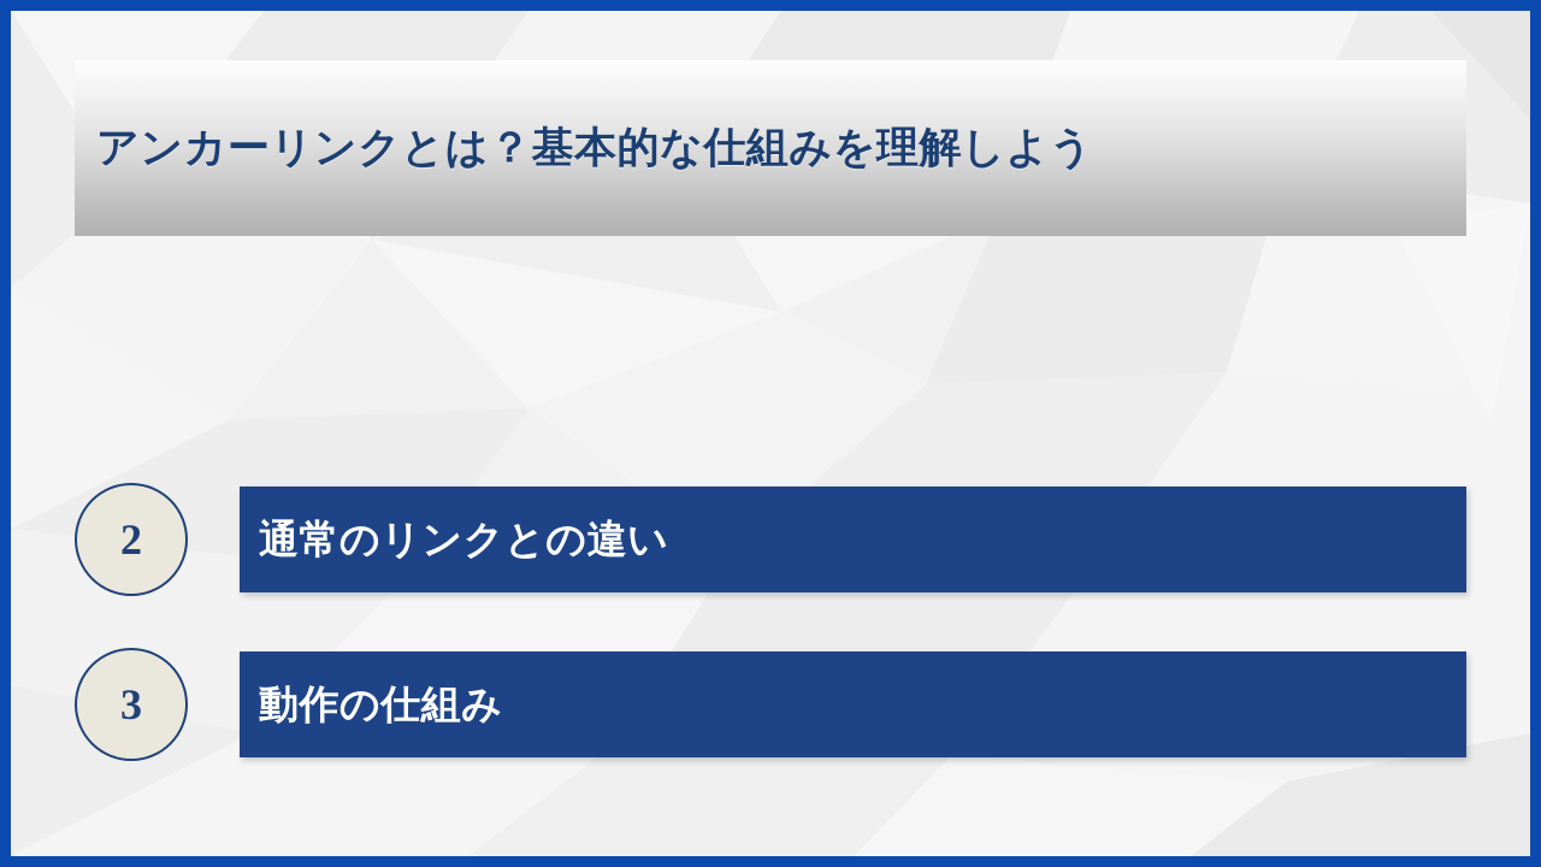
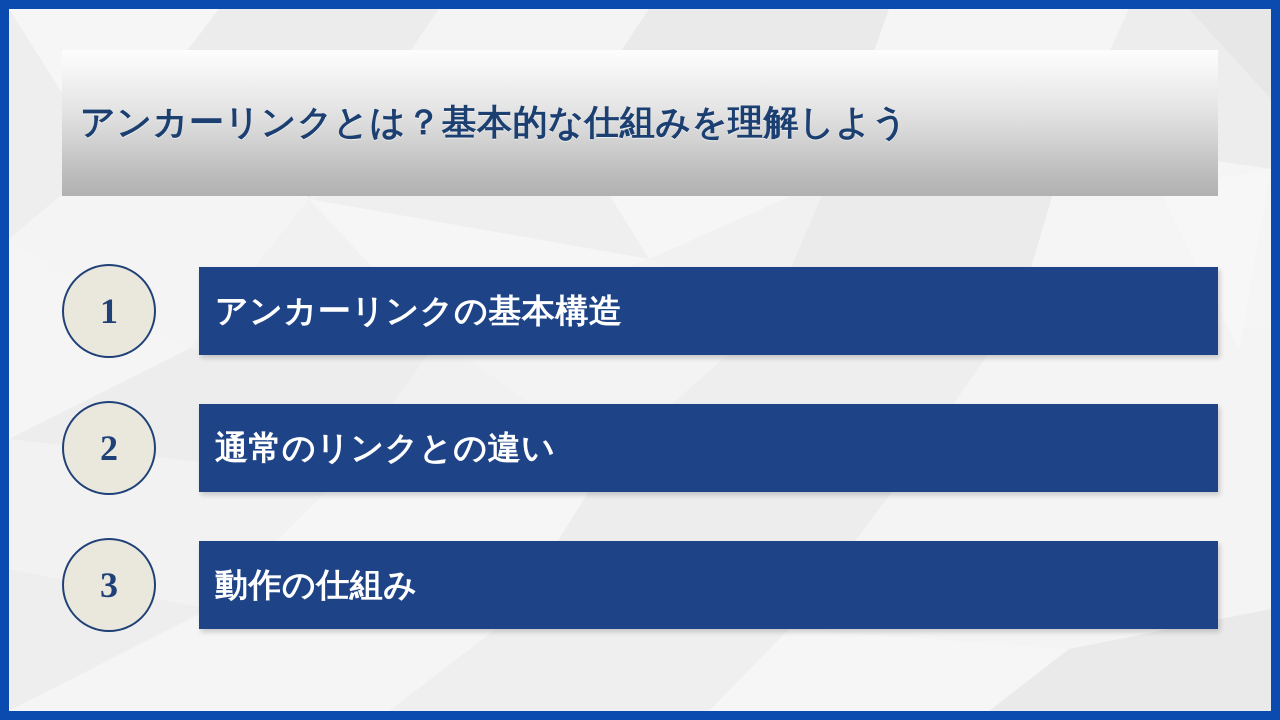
  アンカーリンクとは？基本的な仕組みを理解しよう
+ アンカーリンクの基本構造
+ 1
  通常のリンクとの違い
  2
  動作の仕組み
  3
